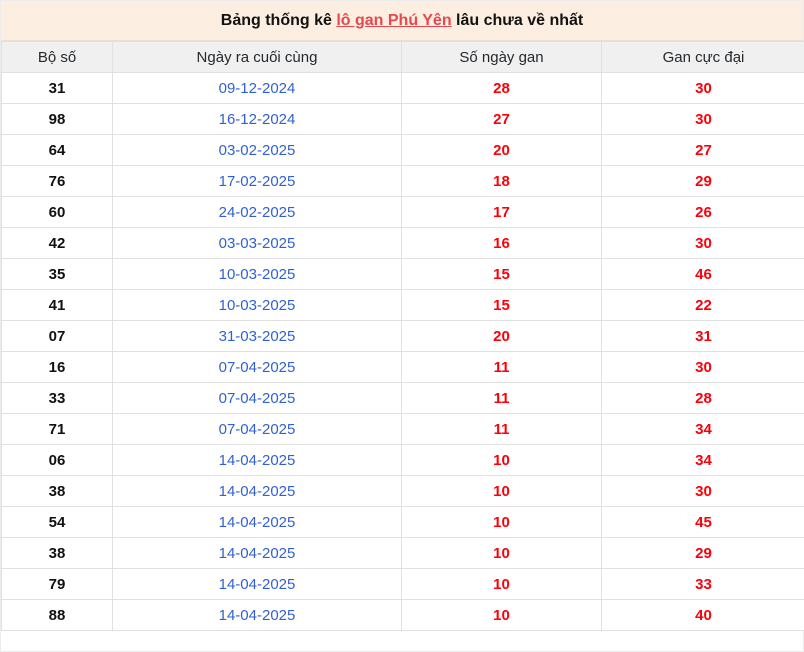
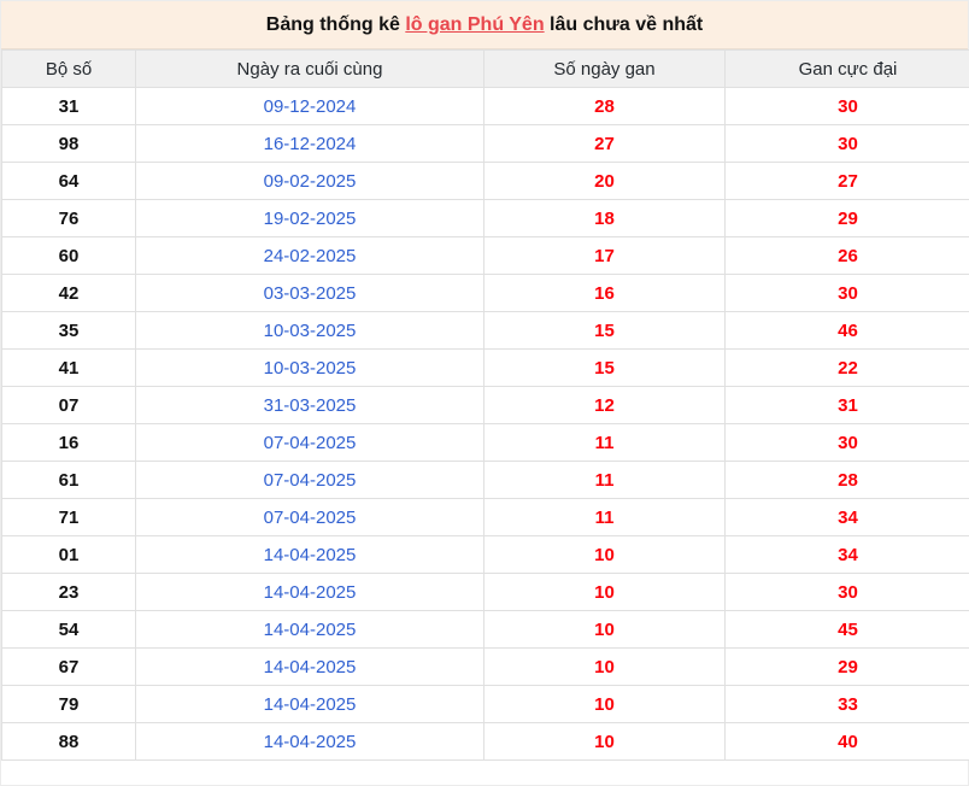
  Bảng thống kê
  lô gan Phú Yên
  lâu chưa về nhất
  Bộ số	Ngày ra cuối cùng	Số ngày gan	Gan cực đại
  31	09-12-2024	28	30
  98	16-12-2024	27	30
- 64	03-02-2025	20	27
+ 64	09-02-2025	20	27
- 76	17-02-2025	18	29
+ 76	19-02-2025	18	29
  60	24-02-2025	17	26
  42	03-03-2025	16	30
  35	10-03-2025	15	46
  41	10-03-2025	15	22
- 07	31-03-2025	20	31
+ 07	31-03-2025	12	31
  16	07-04-2025	11	30
- 33	07-04-2025	11	28
+ 61	07-04-2025	11	28
  71	07-04-2025	11	34
- 06	14-04-2025	10	34
+ 01	14-04-2025	10	34
- 38	14-04-2025	10	30
+ 23	14-04-2025	10	30
  54	14-04-2025	10	45
- 38	14-04-2025	10	29
+ 67	14-04-2025	10	29
  79	14-04-2025	10	33
  88	14-04-2025	10	40
